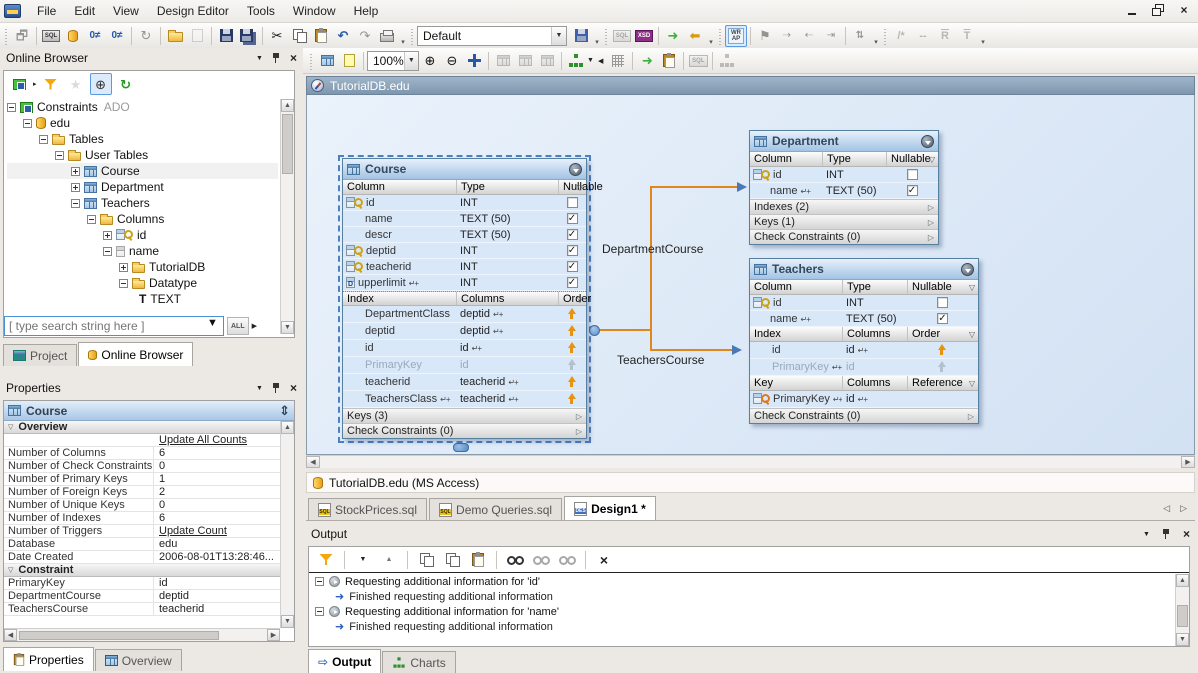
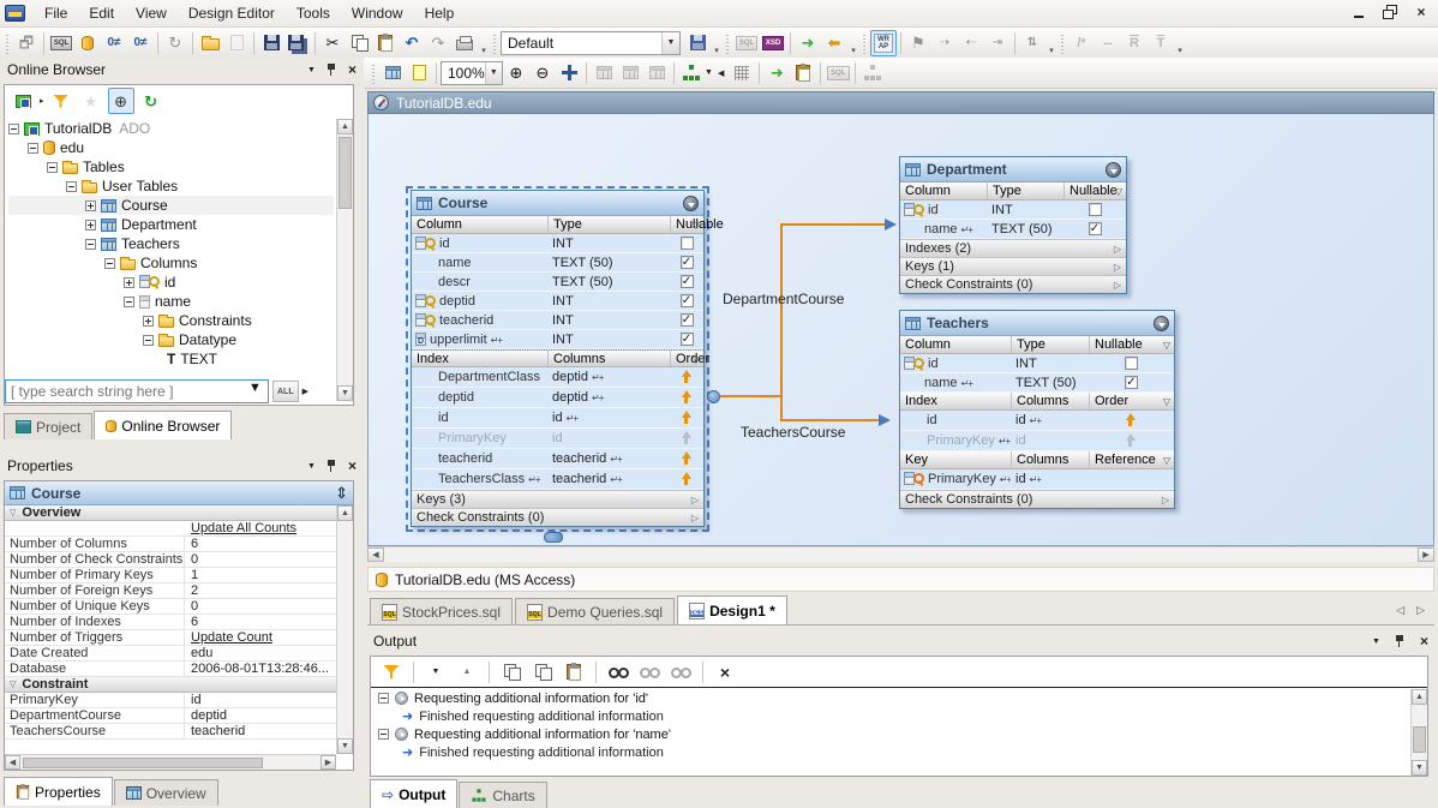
  File
  Edit
  View
  Design Editor
  Tools
  Window
  Help
  ×
  🗗
  0≠
  0≠
  ↻
  ✂
  ↶
  ↷
  Default
  ➜
  ⬅
  ⚑
  ⇢
  ⇠
  ⇥
  ⇅
  /*
  --
  R
  T
  Online Browser
  ×
  ★
  ⊕
  ↻
- Constraints
+ TutorialDB
  ADO
  edu
  Tables
  User Tables
  Course
  Department
  Teachers
  Columns
  id
  name
- TutorialDB
+ Constraints
  Datatype
  T
  TEXT
  [ type search string here ]
  ▼
  Project
  Online Browser
  Properties
  ×
  Course
  ⇕
  Overview
  Update All Counts
  Number of Columns
  6
  Number of Check Constraints
  0
  Number of Primary Keys
  1
  Number of Foreign Keys
  2
  Number of Unique Keys
  0
  Number of Indexes
  6
  Number of Triggers
  Update Count
- Database
+ Date Created
  edu
- Date Created
+ Database
  2006-08-01T13:28:46...
  Constraint
  PrimaryKey
  id
  DepartmentCourse
  deptid
  TeachersCourse
  teacherid
  Properties
  Overview
  100%
  ⊕
  ⊖
  ➜
  TutorialDB.edu
  DepartmentCourse
  TeachersCourse
  Course
  Column
  Type
  Nullable
  ▽
  id
  INT
  name
  TEXT (50)
  descr
  TEXT (50)
  deptid
  INT
  teacherid
  INT
  upperlimit
  INT
  Index
  Columns
  Order
  ▽
  DepartmentClass
  deptid
  deptid
  deptid
  id
  id
  PrimaryKey
  id
  teacherid
  teacherid
  TeachersClass
  teacherid
  Keys (3)
  ▷
  Check Constraints (0)
  ▷
  Department
  Column
  Type
  Nullable
  ▽
  id
  INT
  name
  TEXT (50)
  Indexes (2)
  ▷
  Keys (1)
  ▷
  Check Constraints (0)
  ▷
  Teachers
  Column
  Type
  Nullable
  ▽
  id
  INT
  name
  TEXT (50)
  Index
  Columns
  Order
  ▽
  id
  id
  PrimaryKey
  id
  Key
  Columns
  Reference
  ▽
  PrimaryKey
  id
  Check Constraints (0)
  ▷
  TutorialDB.edu (MS Access)
  StockPrices.sql
  Demo Queries.sql
  Design1 *
  ◁
  ▷
  Output
  ×
  ×
  Requesting additional information for 'id'
  ➜
  Finished requesting additional information
  Requesting additional information for 'name'
  ➜
  Finished requesting additional information
  ⇨
  Output
  Charts
